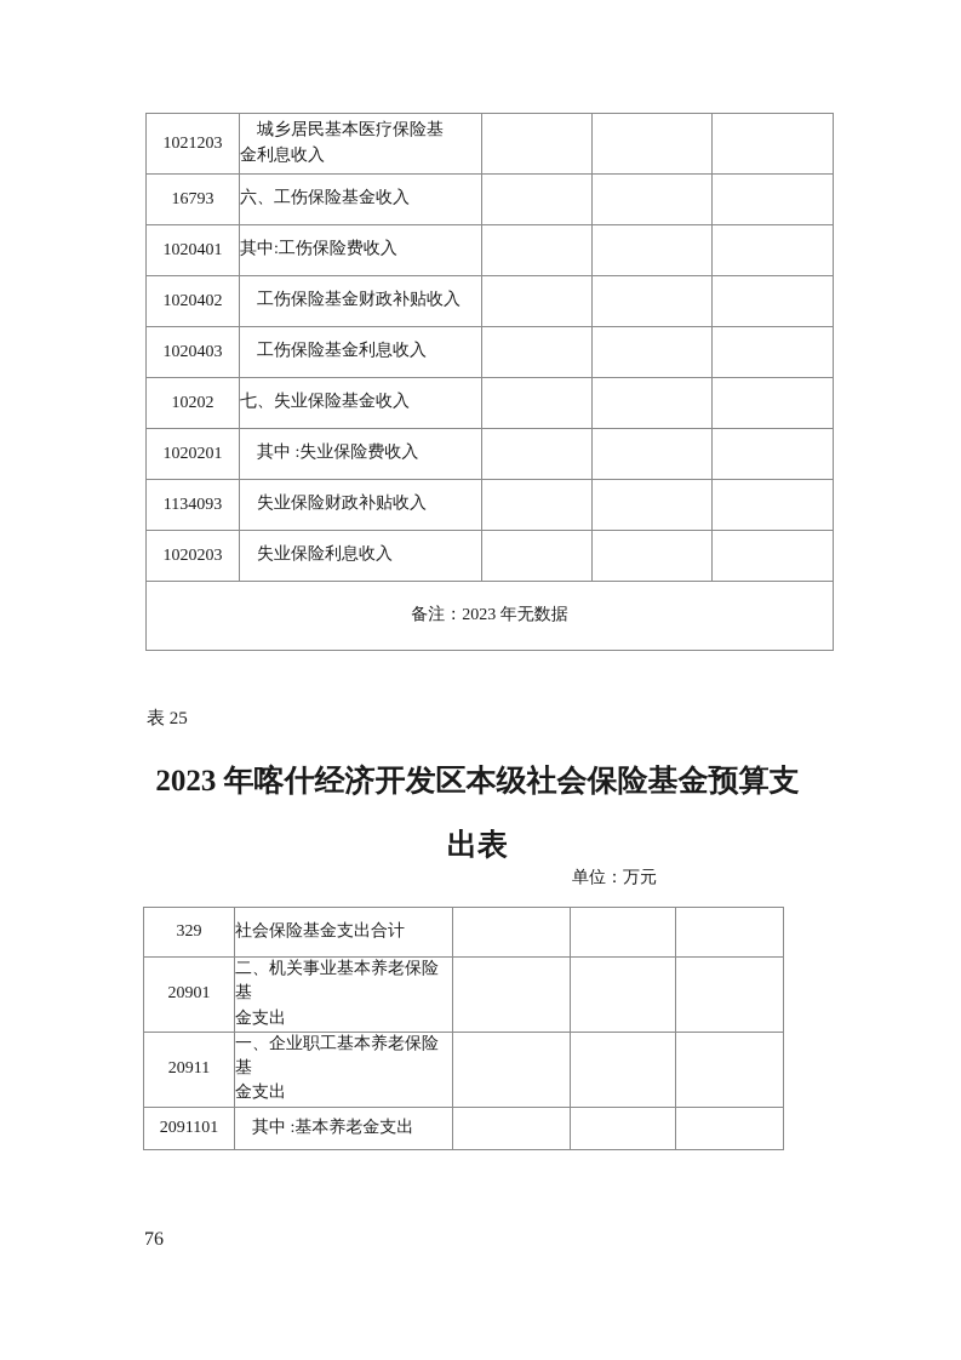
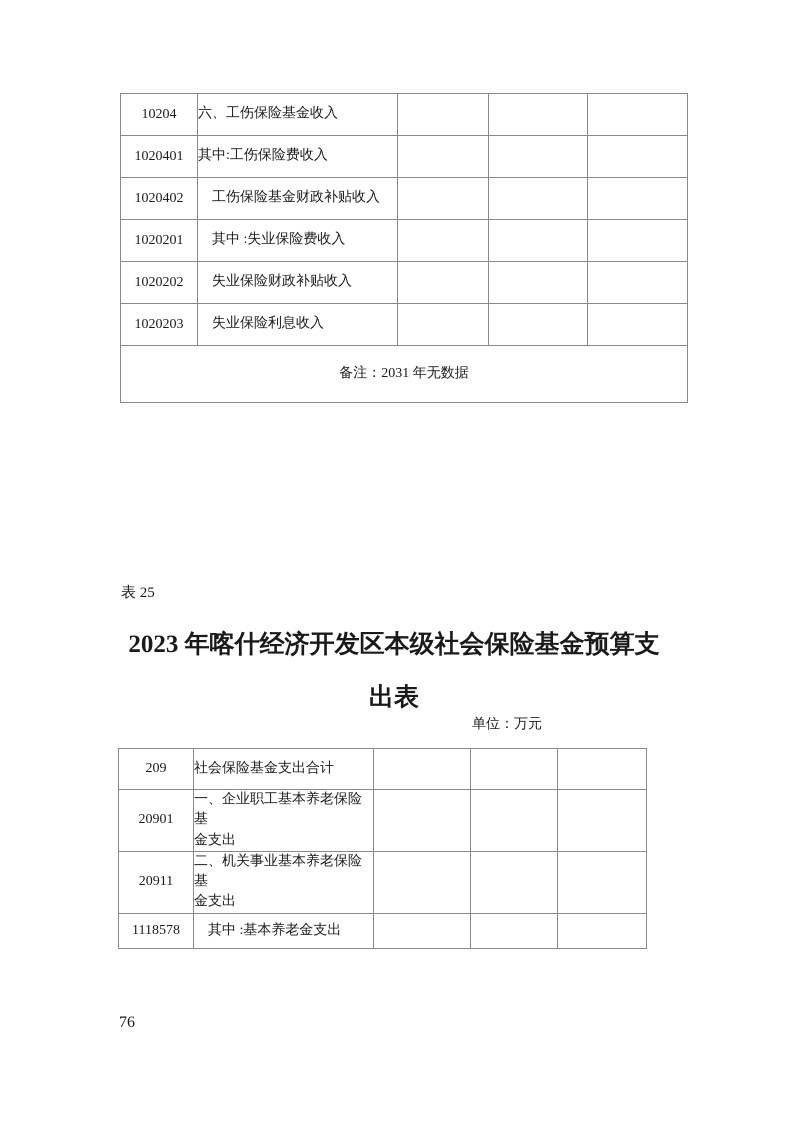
- 1021203	城乡居民基本医疗保险基 金利息收入
- 16793	六、工伤保险基金收入
+ 10204	六、工伤保险基金收入
  1020401	其中:工伤保险费收入
  1020402	工伤保险基金财政补贴收入
- 1020403	工伤保险基金利息收入
- 10202	七、失业保险基金收入
  1020201	其中 :失业保险费收入
- 1134093	失业保险财政补贴收入
+ 1020202	失业保险财政补贴收入
  1020203	失业保险利息收入
- 备注：2023 年无数据
+ 备注：2031 年无数据
  表 25
  2023 年喀什经济开发区本级社会保险基金预算支
  出表
  单位：万元
- 329	社会保险基金支出合计
+ 209	社会保险基金支出合计
- 20901	二、机关事业基本养老保险基 金支出
+ 20901	一、企业职工基本养老保险基 金支出
- 20911	一、企业职工基本养老保险基 金支出
+ 20911	二、机关事业基本养老保险基 金支出
- 2091101	其中 :基本养老金支出
+ 1118578	其中 :基本养老金支出
  76
